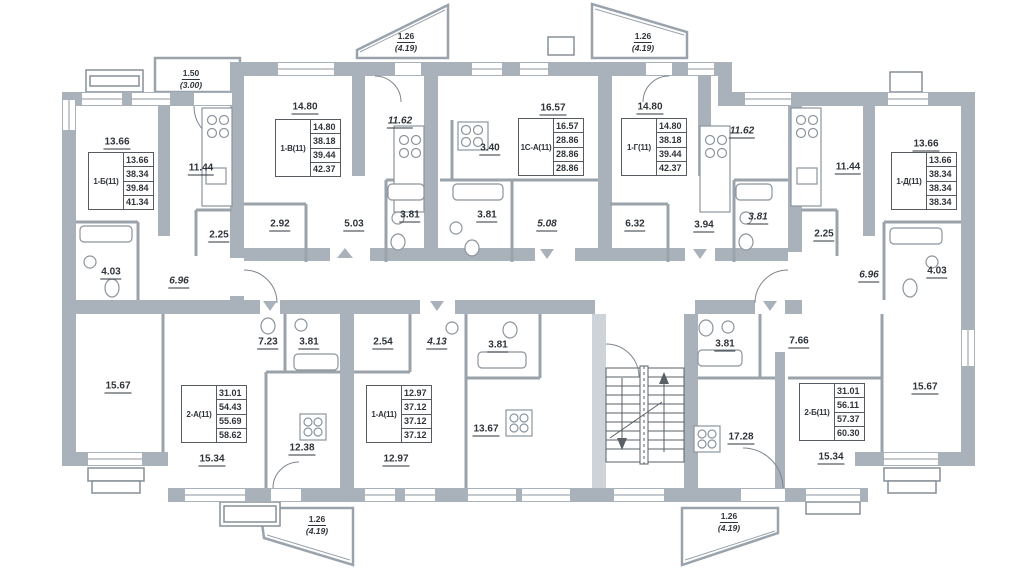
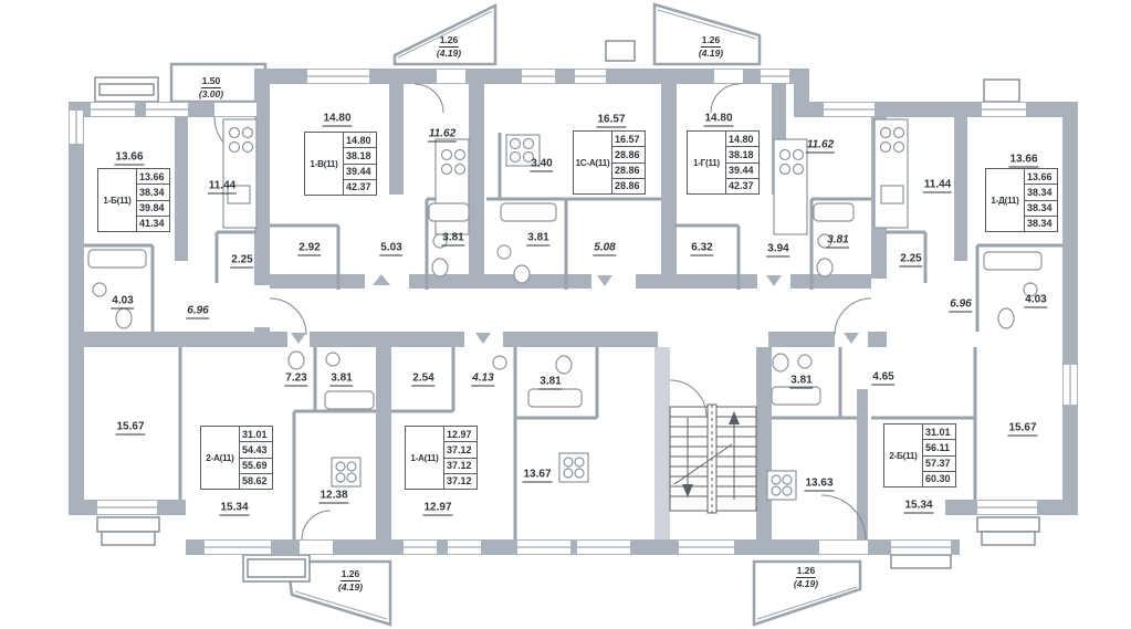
  13.66
  11.44
  2.25
  4.03
  6.96
  2.92
  14.80
  11.62
  5.03
  3.81
  3.81
  3.40
  16.57
  5.08
  14.80
  6.32
  3.94
  3.81
  11.62
  11.44
  2.25
  13.66
  6.96
  4.03
  15.67
  7.23
  3.81
  15.34
  12.38
  2.54
  4.13
  3.81
  12.97
  13.67
  3.81
- 7.66
+ 4.65
- 17.28
+ 13.63
  15.34
  15.67
  1.50
  (3.00)
  1.26
  (4.19)
  1.26
  (4.19)
  1.26
  (4.19)
  1.26
  (4.19)
  1-Б(11)
  13.66
  38.34
  39.84
  41.34
  1-В(11)
  14.80
  38.18
  39.44
  42.37
  1С-А(11)
  16.57
  28.86
  28.86
  28.86
  1-Г(11)
  14.80
  38.18
  39.44
  42.37
  1-Д(11)
  13.66
  38.34
  38.34
  38.34
  2-А(11)
  31.01
  54.43
  55.69
  58.62
  1-А(11)
  12.97
  37.12
  37.12
  37.12
  2-Б(11)
  31.01
  56.11
  57.37
  60.30
